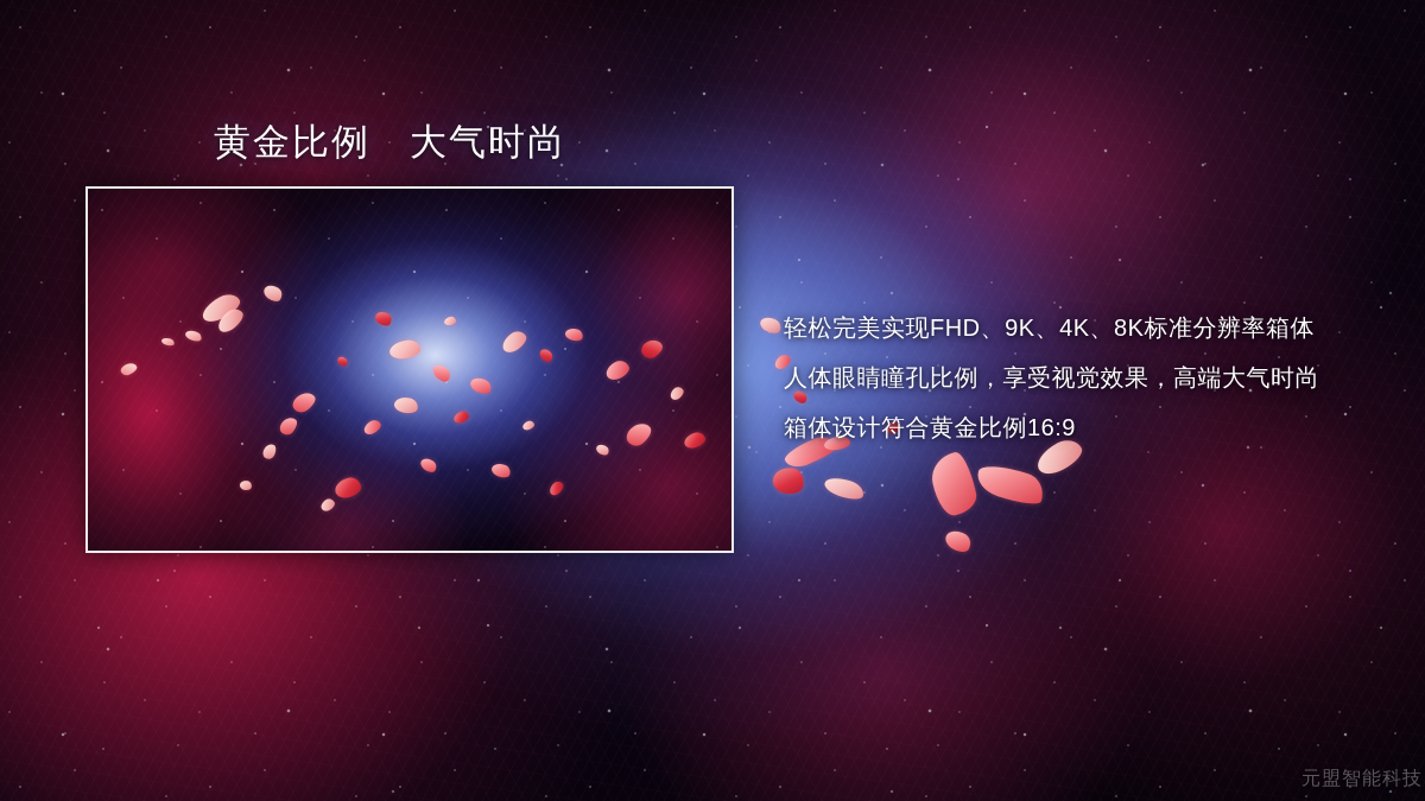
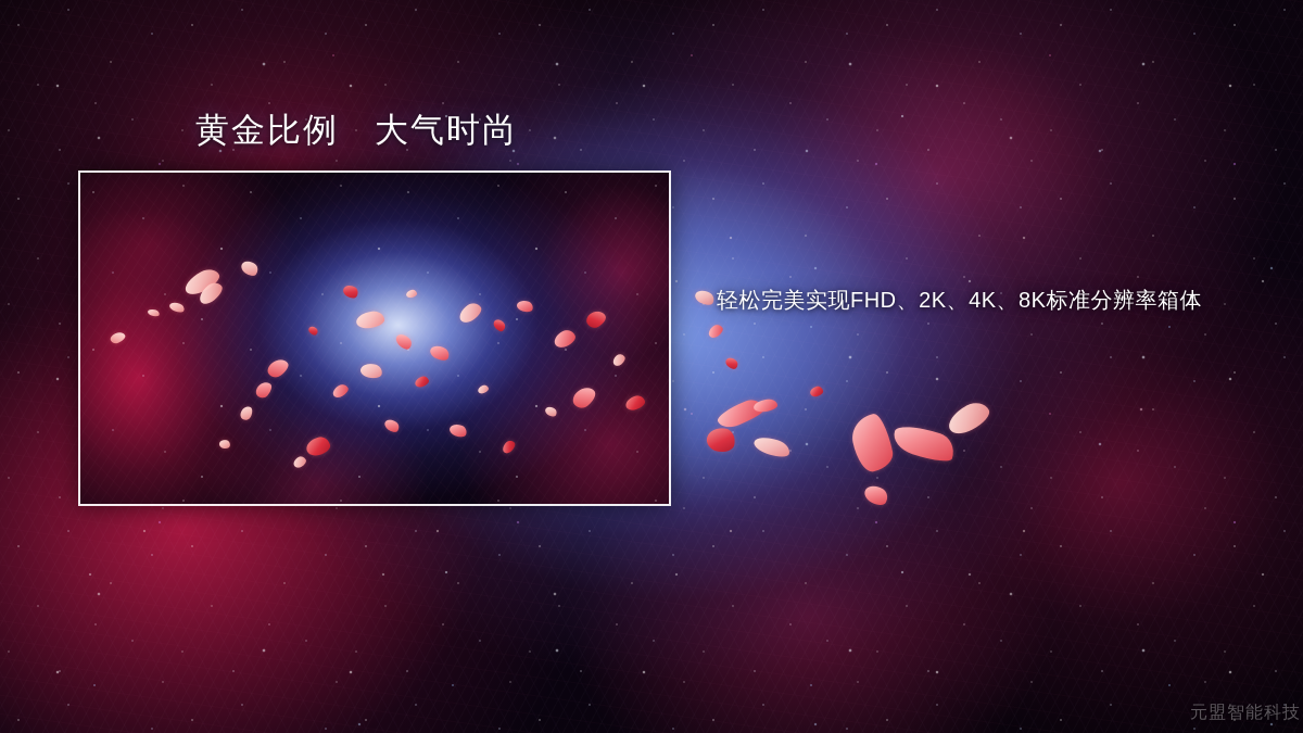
  黄金比例 大气时尚
- 轻松完美实现FHD、9K、4K、8K标准分辨率箱体
+ 轻松完美实现FHD、2K、4K、8K标准分辨率箱体
- 人体眼睛瞳孔比例，享受视觉效果，高端大气时尚
- 箱体设计符合黄金比例16:9
  元盟智能科技
